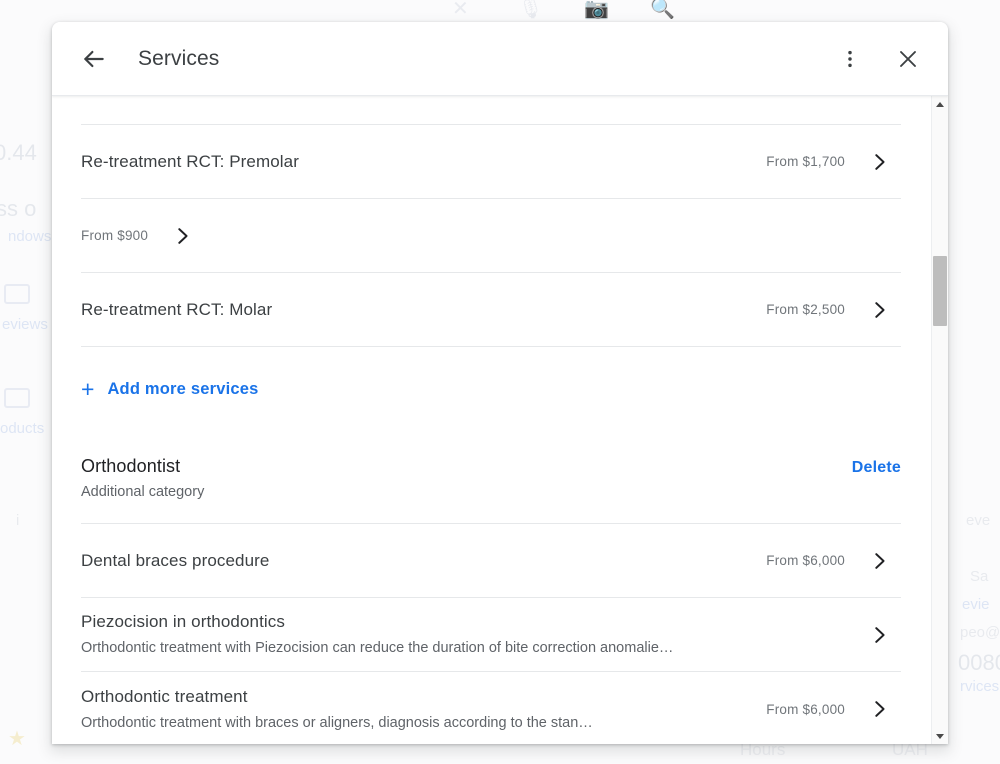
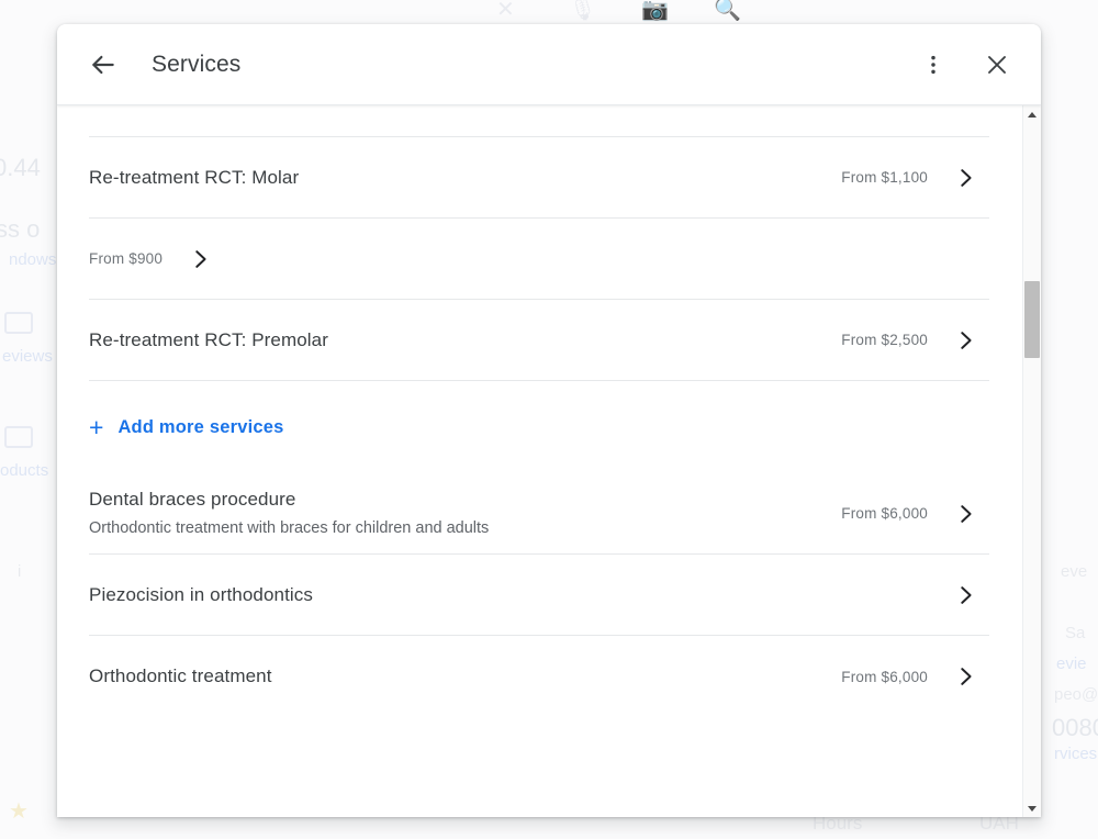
  📷
  🔍
  ndows
  eviews
  oducts
  ★
  evie
  008
  rvices
  Hours
  UAH
  Services
- Re-treatment RCT: Premolar
+ Re-treatment RCT: Molar
- From $1,700
+ From $1,100
  From $900
- Re-treatment RCT: Molar
+ Re-treatment RCT: Premolar
  From $2,500
  +
  Add more services
- Orthodontist
- Additional category
- Delete
  Dental braces procedure
+ Orthodontic treatment with braces for children and adults
  From $6,000
  Piezocision in orthodontics
- Orthodontic treatment with Piezocision can reduce the duration of bite correction anomalie…
  Orthodontic treatment
- Orthodontic treatment with braces or aligners, diagnosis according to the stan…
  From $6,000
